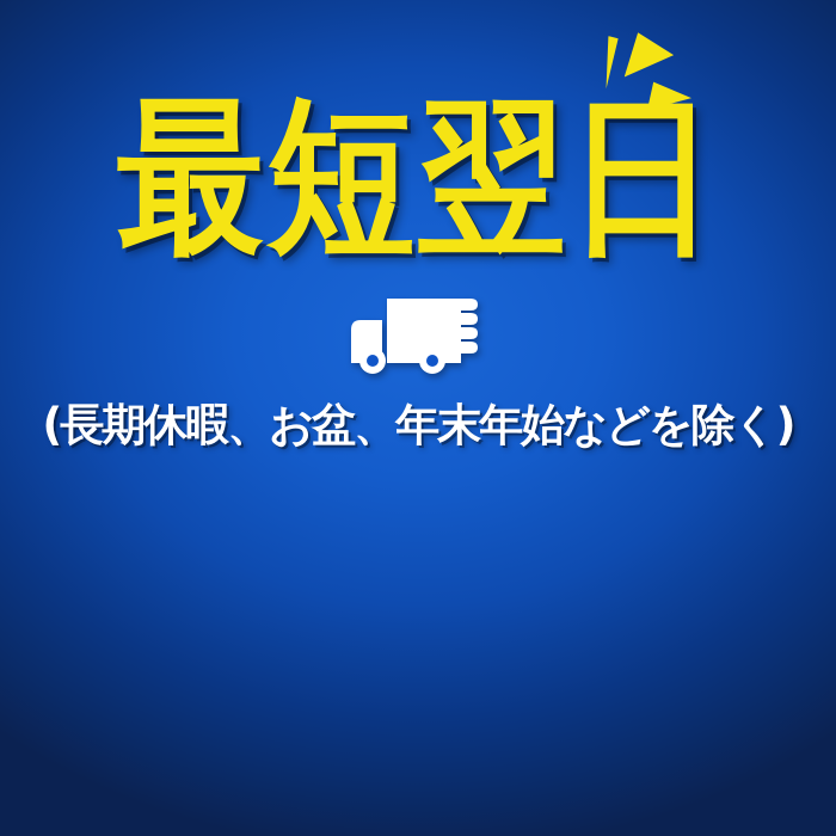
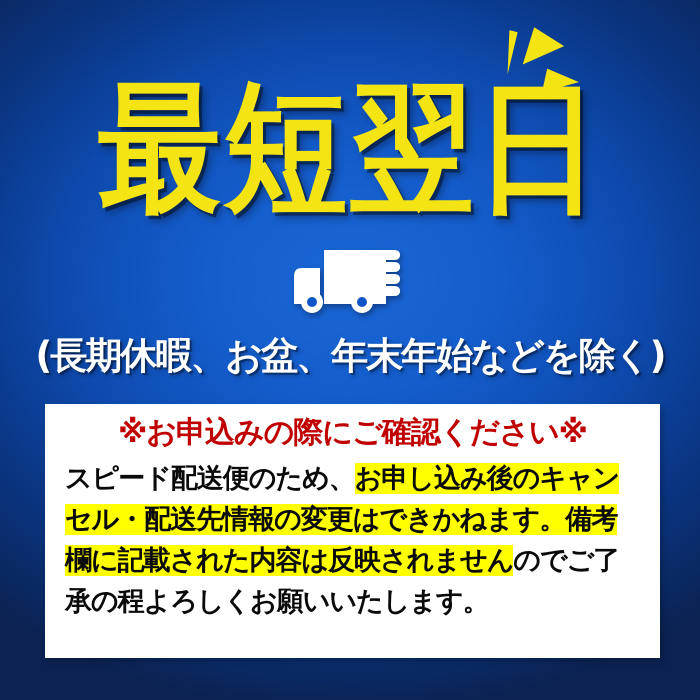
  最短翌日
  (長期休暇、お盆、年末年始などを除く)
+ ※お申込みの際にご確認ください※
+ スピード配送便のため、お申し込み後のキャンセル・配送先情報の変更はできかねます。備考欄に記載された内容は反映されませんのでご了承の程よろしくお願いいたします。
